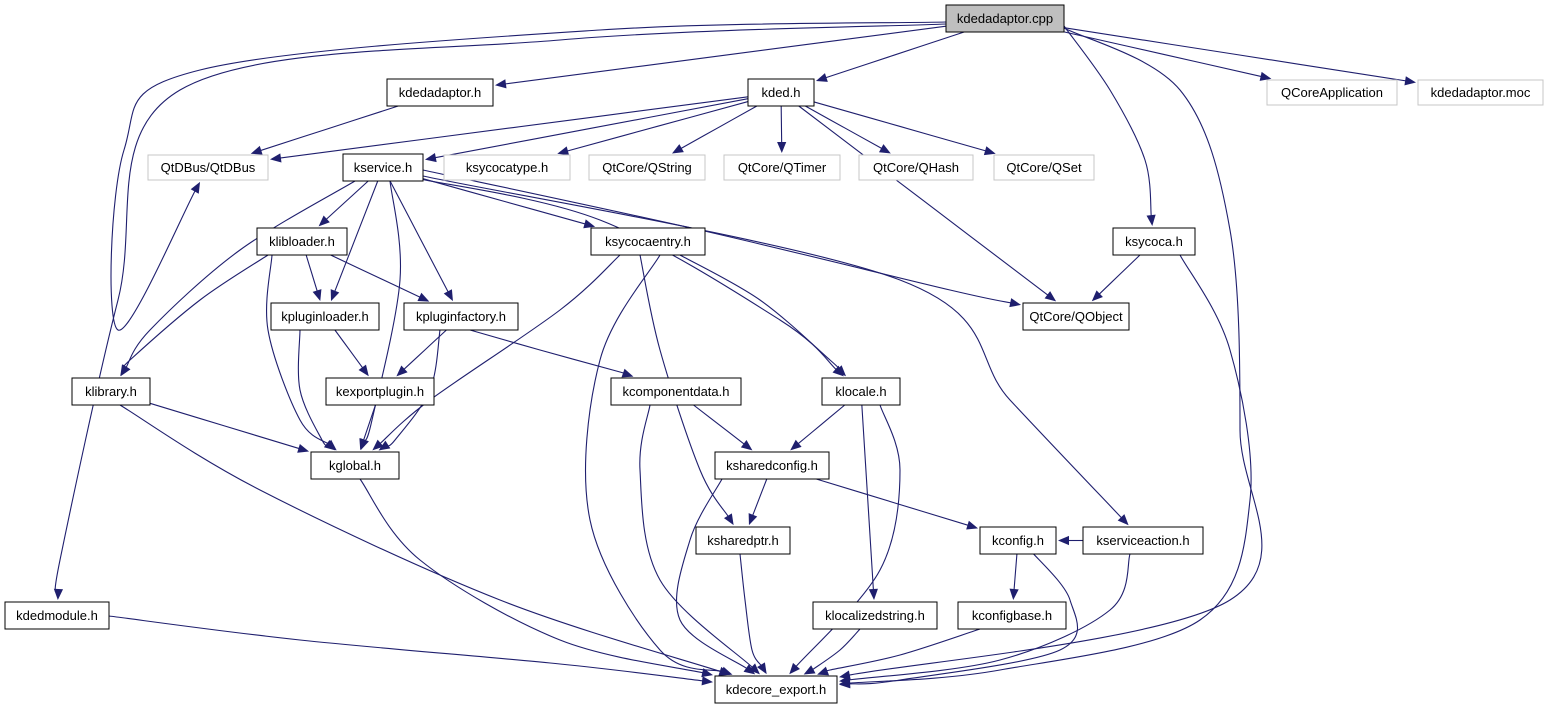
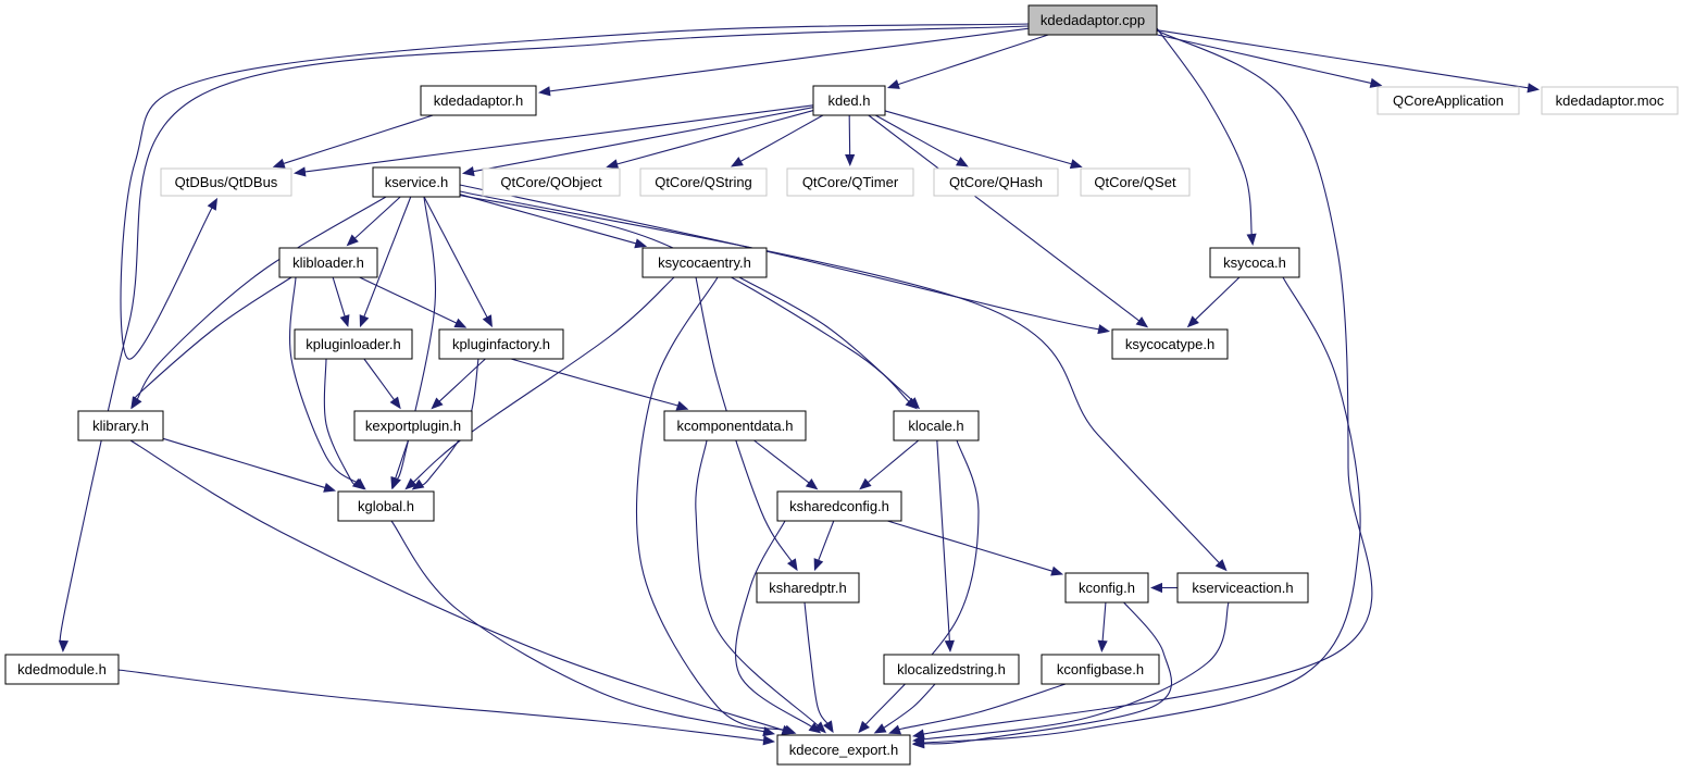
  kdedadaptor.cpp
  kdedadaptor.h
  kded.h
  QCoreApplication
  kdedadaptor.moc
  QtDBus/QtDBus
  kservice.h
- ksycocatype.h
+ QtCore/QObject
  QtCore/QString
  QtCore/QTimer
  QtCore/QHash
  QtCore/QSet
  klibloader.h
  ksycocaentry.h
  ksycoca.h
  kpluginloader.h
  kpluginfactory.h
- QtCore/QObject
+ ksycocatype.h
  klibrary.h
  kexportplugin.h
  kcomponentdata.h
  klocale.h
  kglobal.h
  ksharedconfig.h
  ksharedptr.h
  kconfig.h
  kserviceaction.h
  klocalizedstring.h
  kconfigbase.h
  kdedmodule.h
  kdecore_export.h
